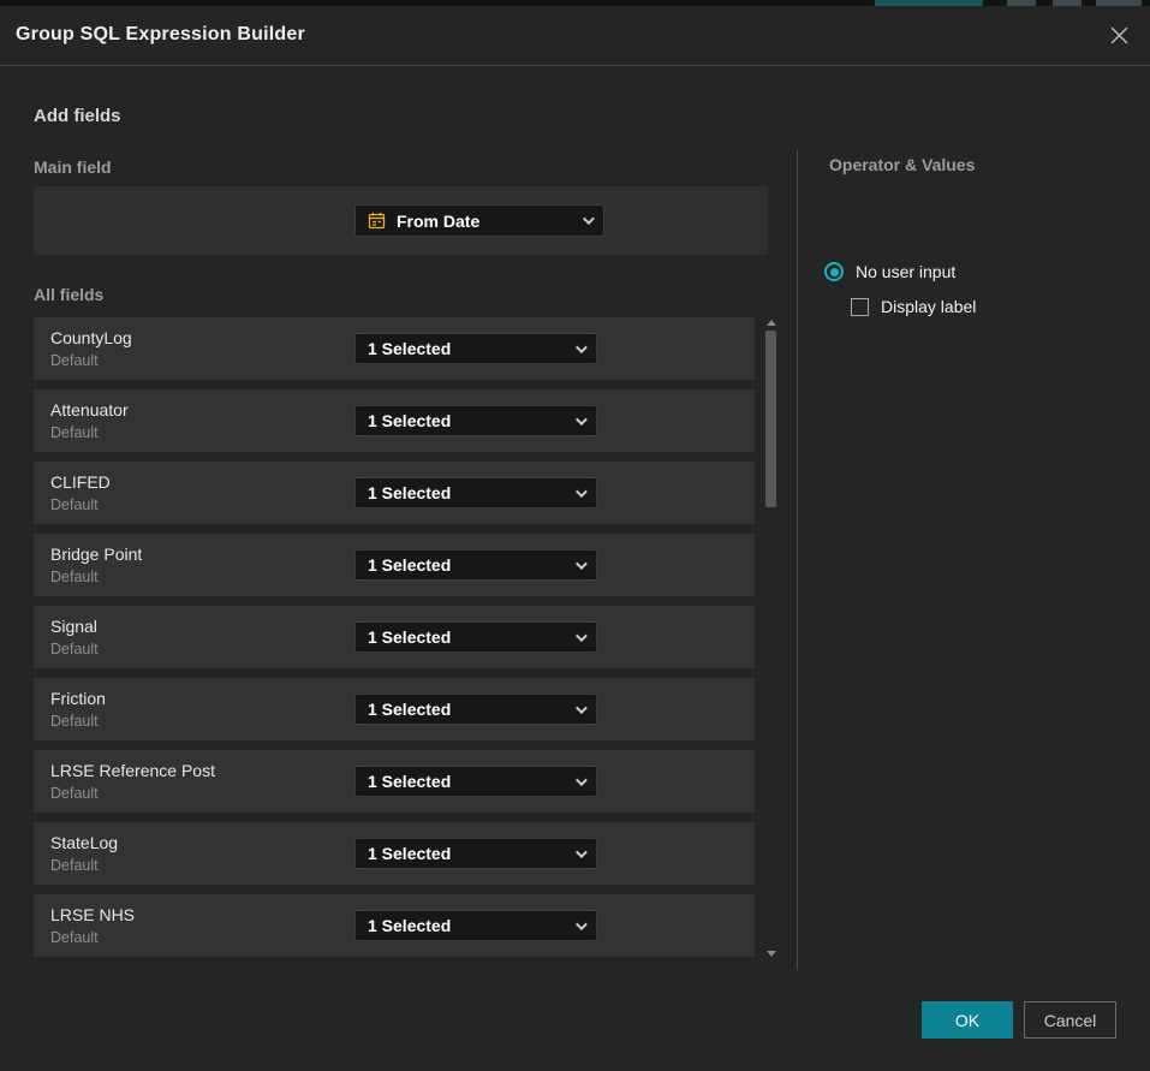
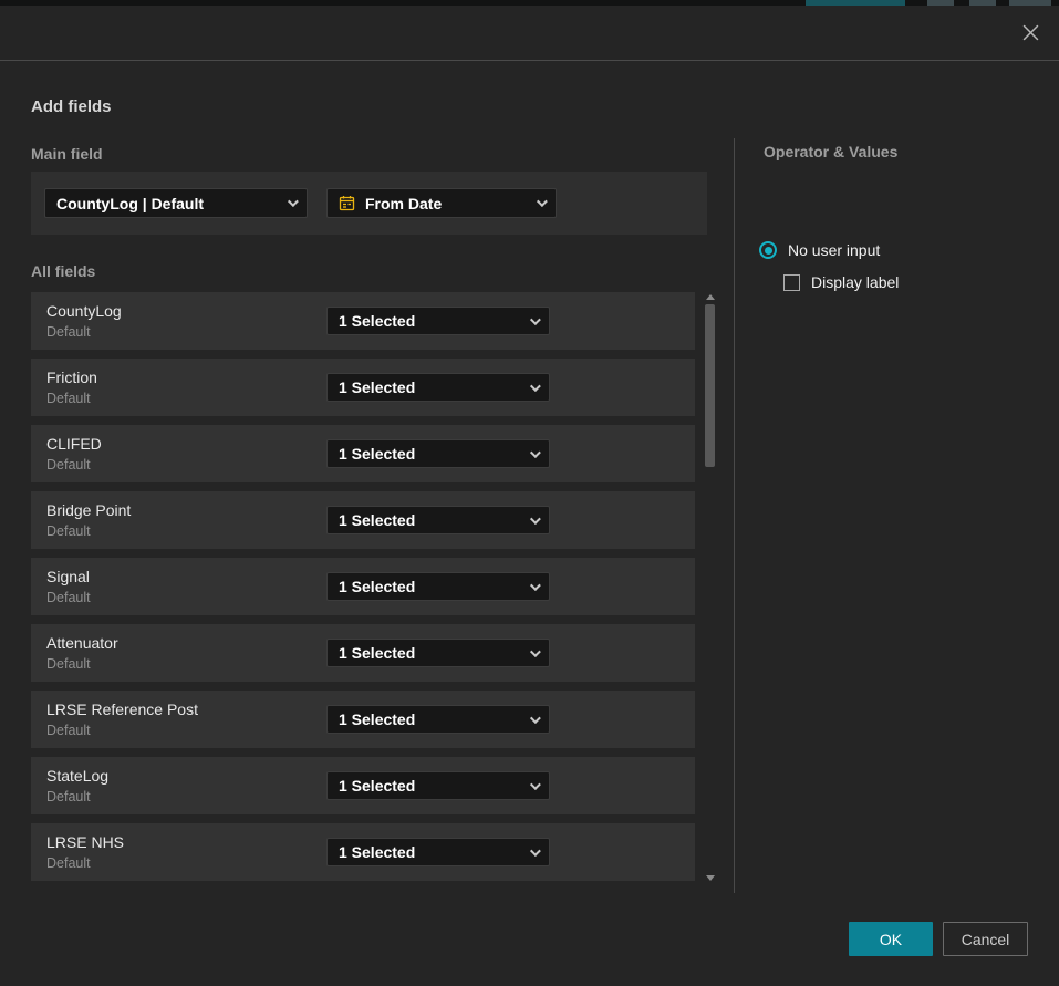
- Group SQL Expression Builder
  Add fields
  Main field
+ CountyLog | Default
  From Date
  All fields
  CountyLog
  Default
  1 Selected
- Attenuator
+ Friction
  Default
  1 Selected
  CLIFED
  Default
  1 Selected
  Bridge Point
  Default
  1 Selected
  Signal
  Default
  1 Selected
- Friction
+ Attenuator
  Default
  1 Selected
  LRSE Reference Post
  Default
  1 Selected
  StateLog
  Default
  1 Selected
  LRSE NHS
  Default
  1 Selected
  Operator & Values
  No user input
  Display label
  OK
  Cancel
